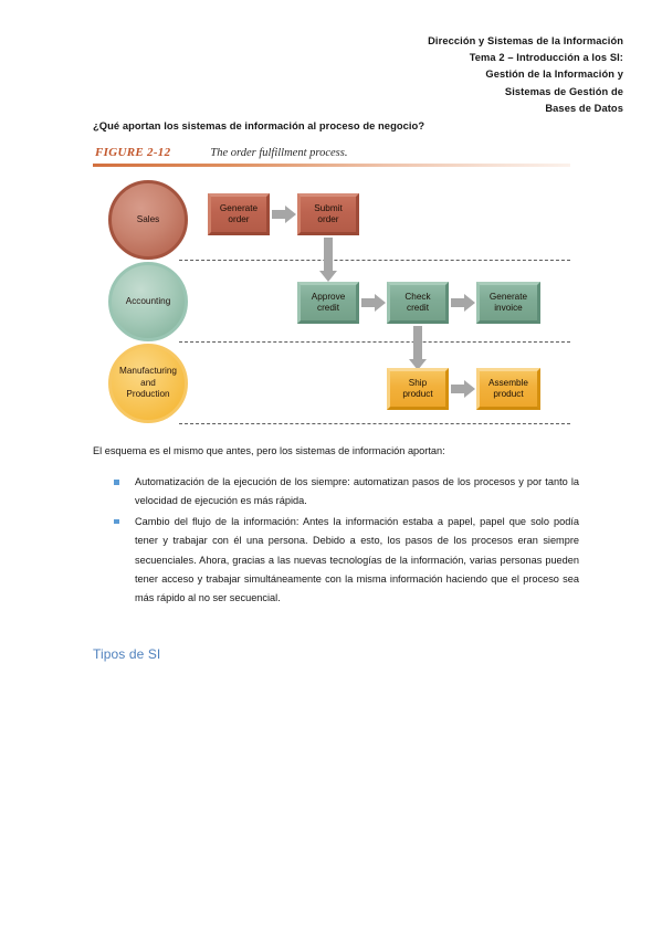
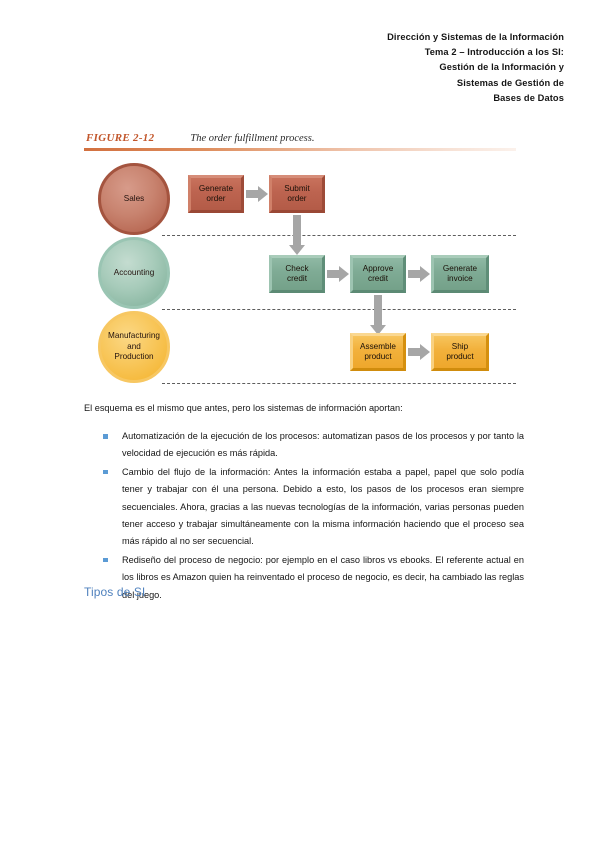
  Dirección y Sistemas de la Información
  Tema 2 – Introducción a los SI:
  Gestión de la Información y
  Sistemas de Gestión de
  Bases de Datos
- ¿Qué aportan los sistemas de información al proceso de negocio?
  FIGURE 2-12
  The order fulfillment process.
  Sales
  Accounting
  Manufacturing
  and
  Production
  Generate
  order
  Submit
  order
- Approve
+ Check
  credit
- Check
+ Approve
  credit
  Generate
  invoice
- Ship
+ Assemble
  product
- Assemble
+ Ship
  product
  El esquema es el mismo que antes, pero los sistemas de información aportan:
- Automatización de la ejecución de los siempre: automatizan pasos de los procesos y por tanto la velocidad de ejecución es más rápida.
+ Automatización de la ejecución de los procesos: automatizan pasos de los procesos y por tanto la velocidad de ejecución es más rápida.
  Cambio del flujo de la información: Antes la información estaba a papel, papel que solo podía tener y trabajar con él una persona. Debido a esto, los pasos de los procesos eran siempre secuenciales. Ahora, gracias a las nuevas tecnologías de la información, varias personas pueden tener acceso y trabajar simultáneamente con la misma información haciendo que el proceso sea más rápido al no ser secuencial.
+ Rediseño del proceso de negocio: por ejemplo en el caso libros vs ebooks. El referente actual en los libros es Amazon quien ha reinventado el proceso de negocio, es decir, ha cambiado las reglas del juego.
  Tipos de SI
